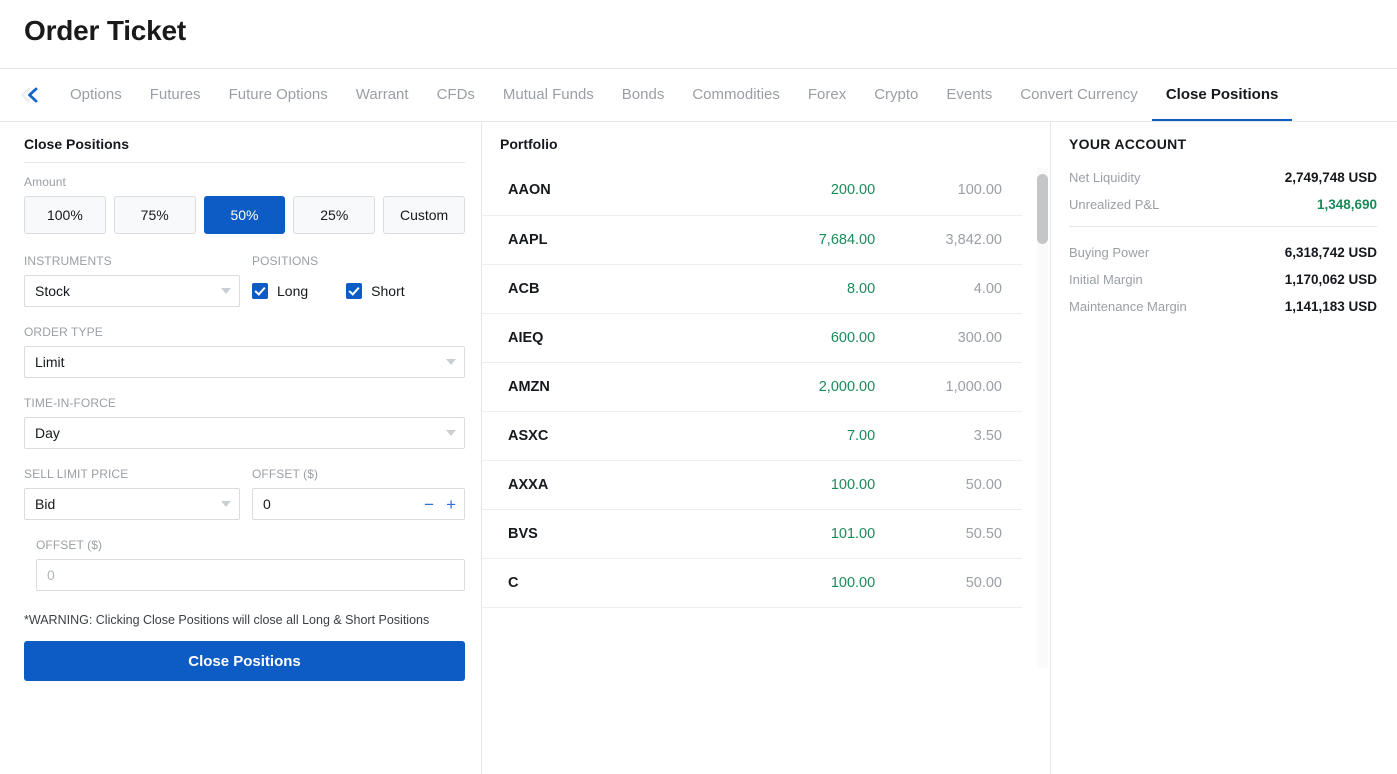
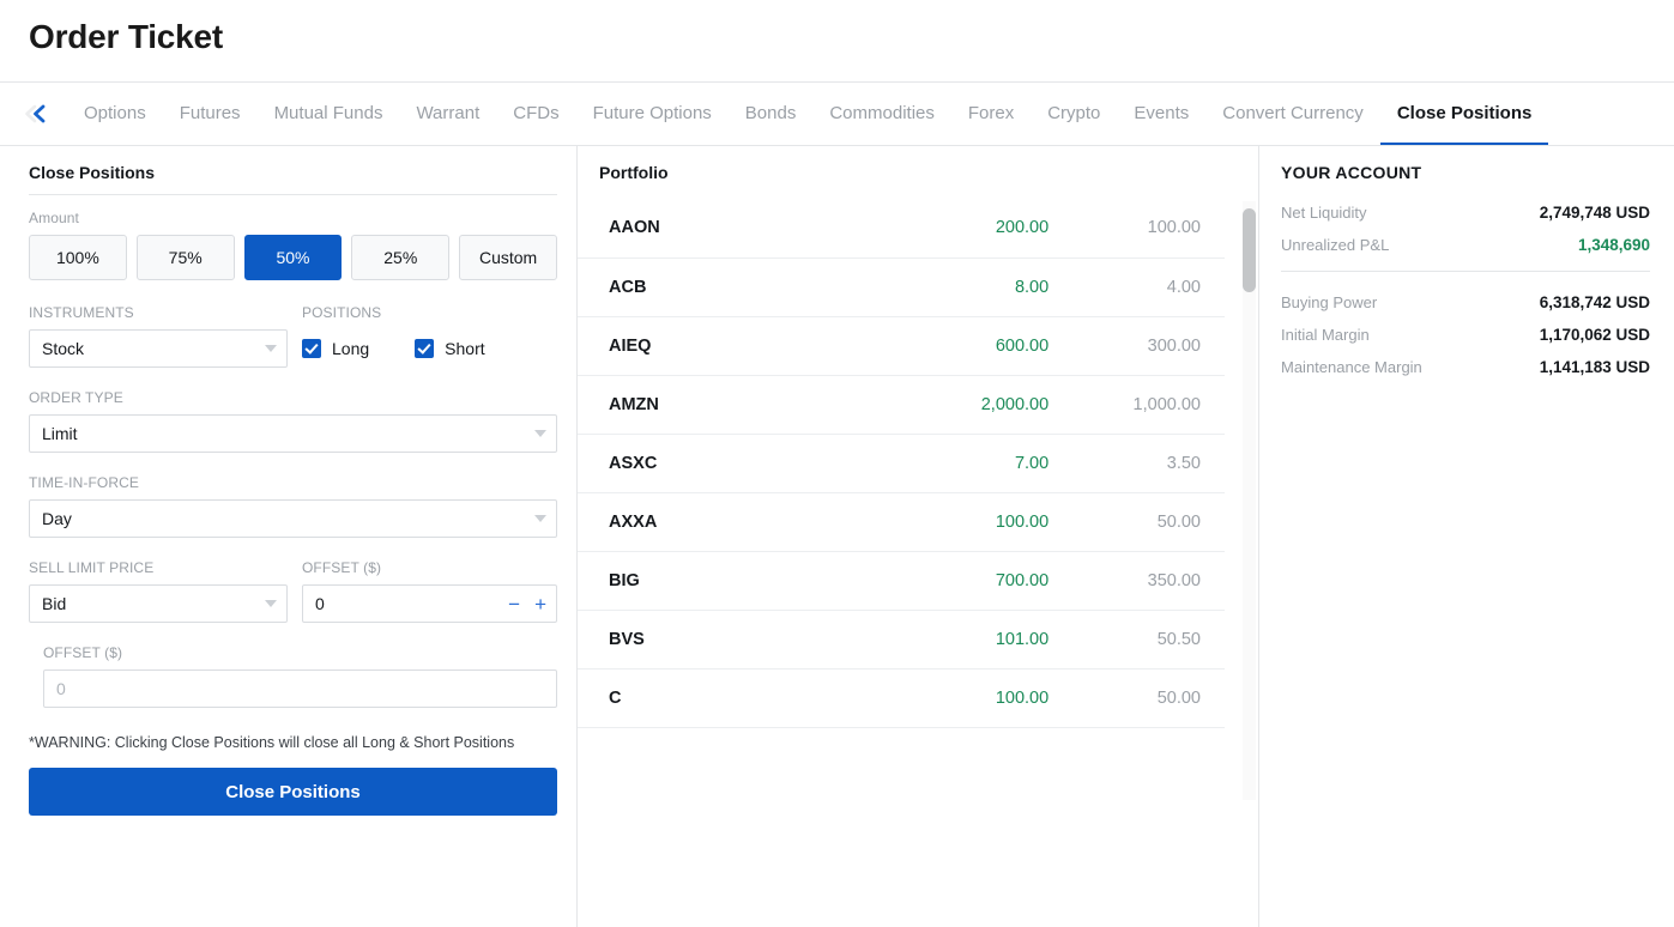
  Order Ticket
  Options
  Futures
- Future Options
+ Mutual Funds
  Warrant
  CFDs
- Mutual Funds
+ Future Options
  Bonds
  Commodities
  Forex
  Crypto
  Events
  Convert Currency
  Close Positions
  Close Positions
  Amount
  100%
  75%
  50%
  25%
  Custom
  INSTRUMENTS
  Stock
  POSITIONS
  Long
  Short
  ORDER TYPE
  Limit
  TIME-IN-FORCE
  Day
  SELL LIMIT PRICE
  Bid
  OFFSET ($)
  0
  −
  +
  OFFSET ($)
  0
  *WARNING: Clicking Close Positions will close all Long & Short Positions
  Close Positions
  Portfolio
  AAON	200.00	100.00
- AAPL	7,684.00	3,842.00
  ACB	8.00	4.00
  AIEQ	600.00	300.00
  AMZN	2,000.00	1,000.00
  ASXC	7.00	3.50
  AXXA	100.00	50.00
+ BIG	700.00	350.00
  BVS	101.00	50.50
  C	100.00	50.00
  YOUR ACCOUNT
  Net Liquidity
  2,749,748 USD
  Unrealized P&L
  1,348,690
  Buying Power
  6,318,742 USD
  Initial Margin
  1,170,062 USD
  Maintenance Margin
  1,141,183 USD
